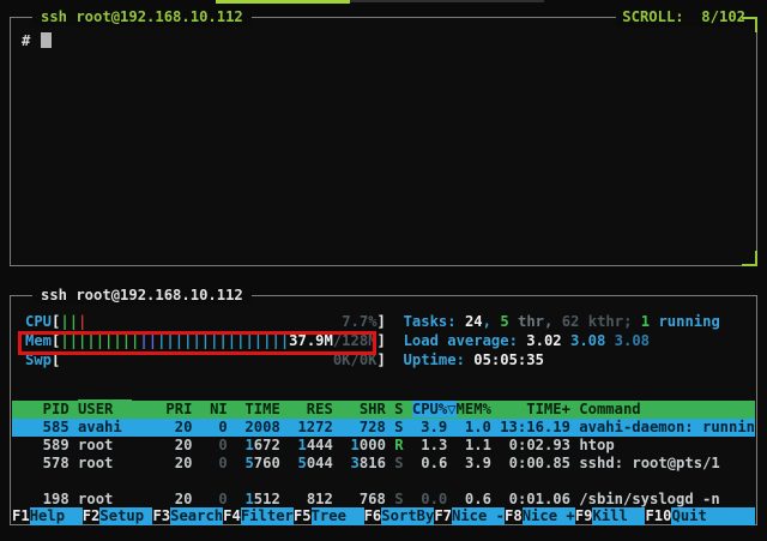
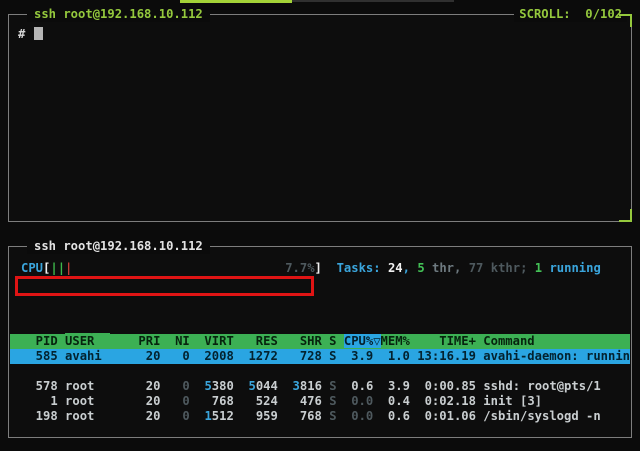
  ssh root@192.168.10.112
- SCROLL: 8/102
+ SCROLL: 0/102
  #
  ssh root@192.168.10.112
- CPU[||| 7.7%] Tasks: 24, 5 thr, 62 kthr; 1 running
+ CPU[||| 7.7%] Tasks: 24, 5 thr, 77 kthr; 1 running
- Mem[||||||||||||||||||||||||||37.9M/128M] Load average: 3.02 3.08 3.08
- Swp[ 0K/0K] Uptime: 05:05:35
- PID USER PRI NI TIME RES SHR S CPU%▽MEM% TIME+ Command
+ PID USER PRI NI VIRT RES SHR S CPU%▽MEM% TIME+ Command
  585 avahi 20 0 2008 1272 728 S 3.9 1.0 13:16.19 avahi-daemon: runnin
- 589 root 20 0 1672 1444 1000 R 1.3 1.1 0:02.93 htop
- 578 root 20 0 5760 5044 3816 S 0.6 3.9 0:00.85 sshd: root@pts/1
+ 578 root 20 0 5380 5044 3816 S 0.6 3.9 0:00.85 sshd: root@pts/1
+ 1 root 20 0 768 524 476 S 0.0 0.4 0:02.18 init [3]
- 198 root 20 0 1512 812 768 S 0.0 0.6 0:01.06 /sbin/syslogd -n
+ 198 root 20 0 1512 959 768 S 0.0 0.6 0:01.06 /sbin/syslogd -n
- F1
- Help
- F2
- Setup
- F3
- Search
- F4
- Filter
- F5
- Tree
- F6
- SortBy
- F7
- Nice -
- F8
- Nice +
- F9
- Kill
- F10
- Quit
